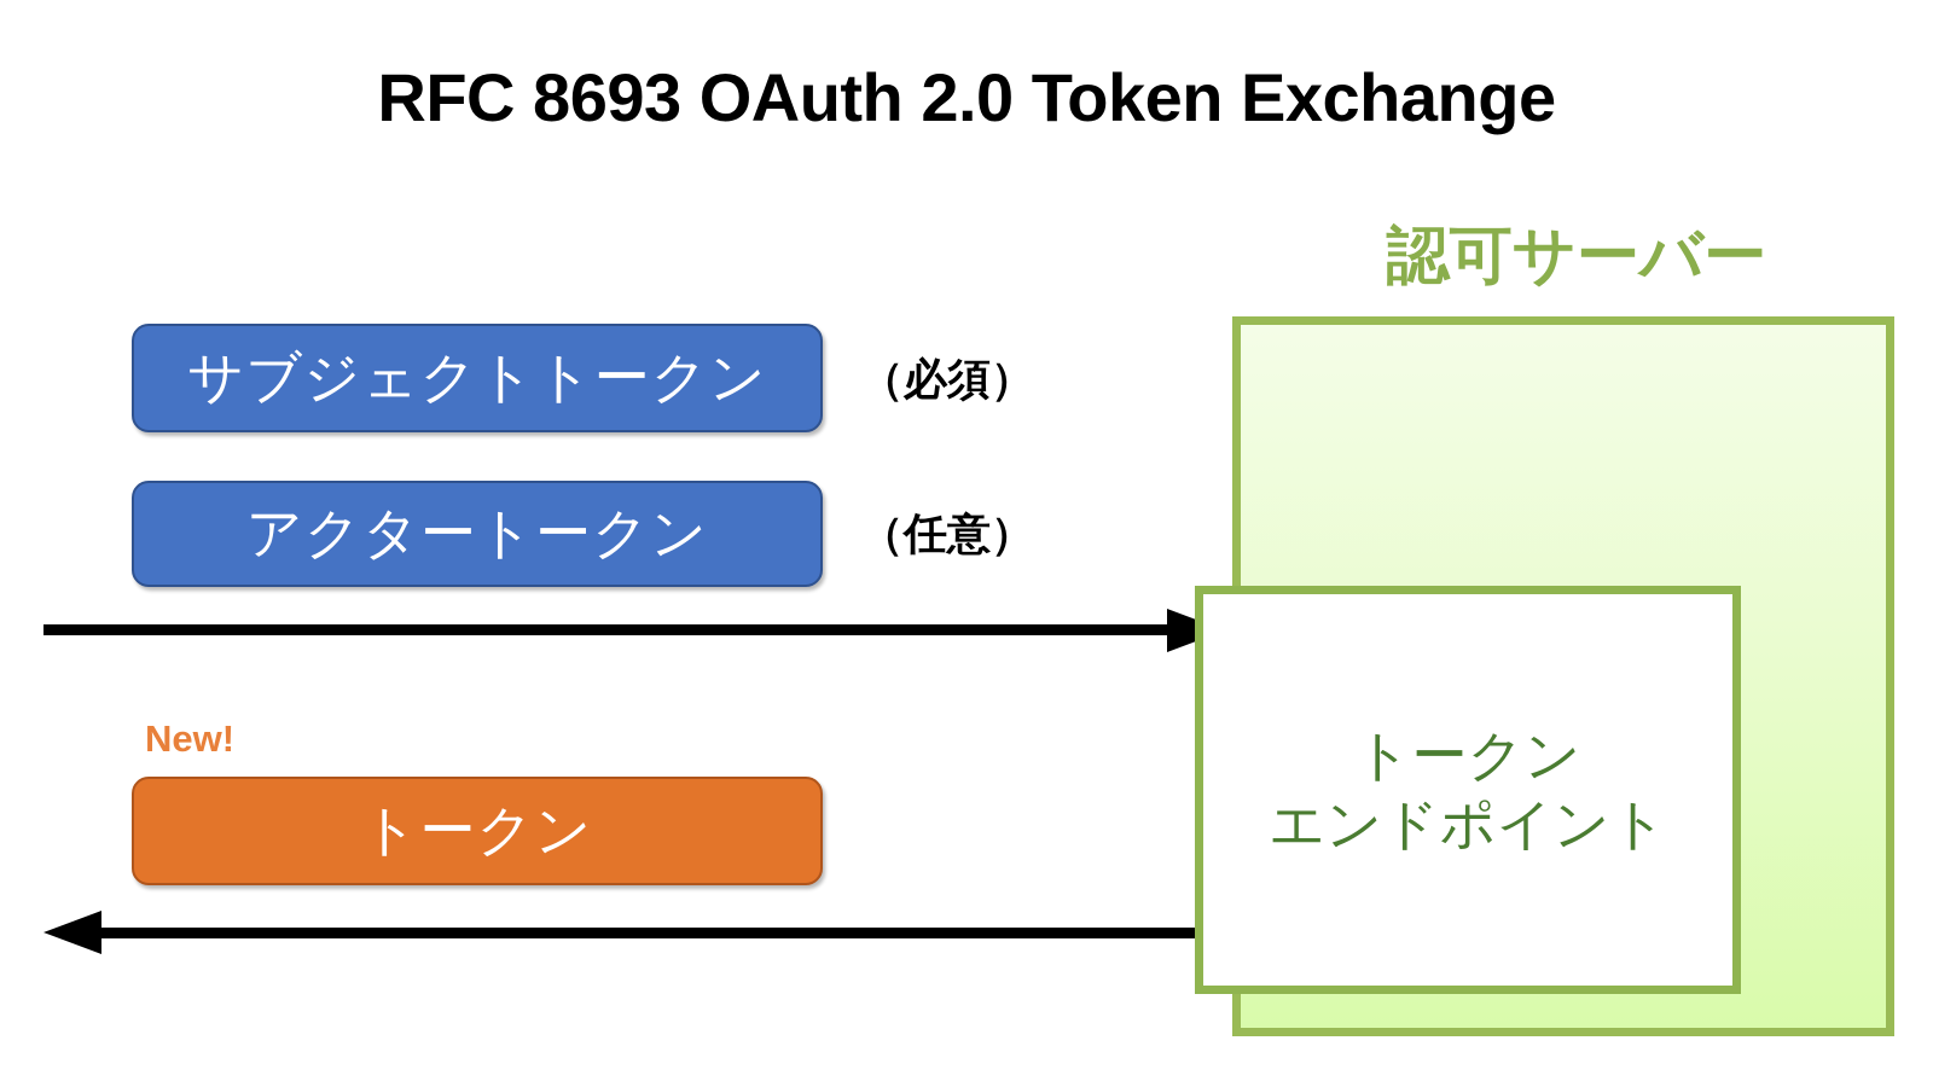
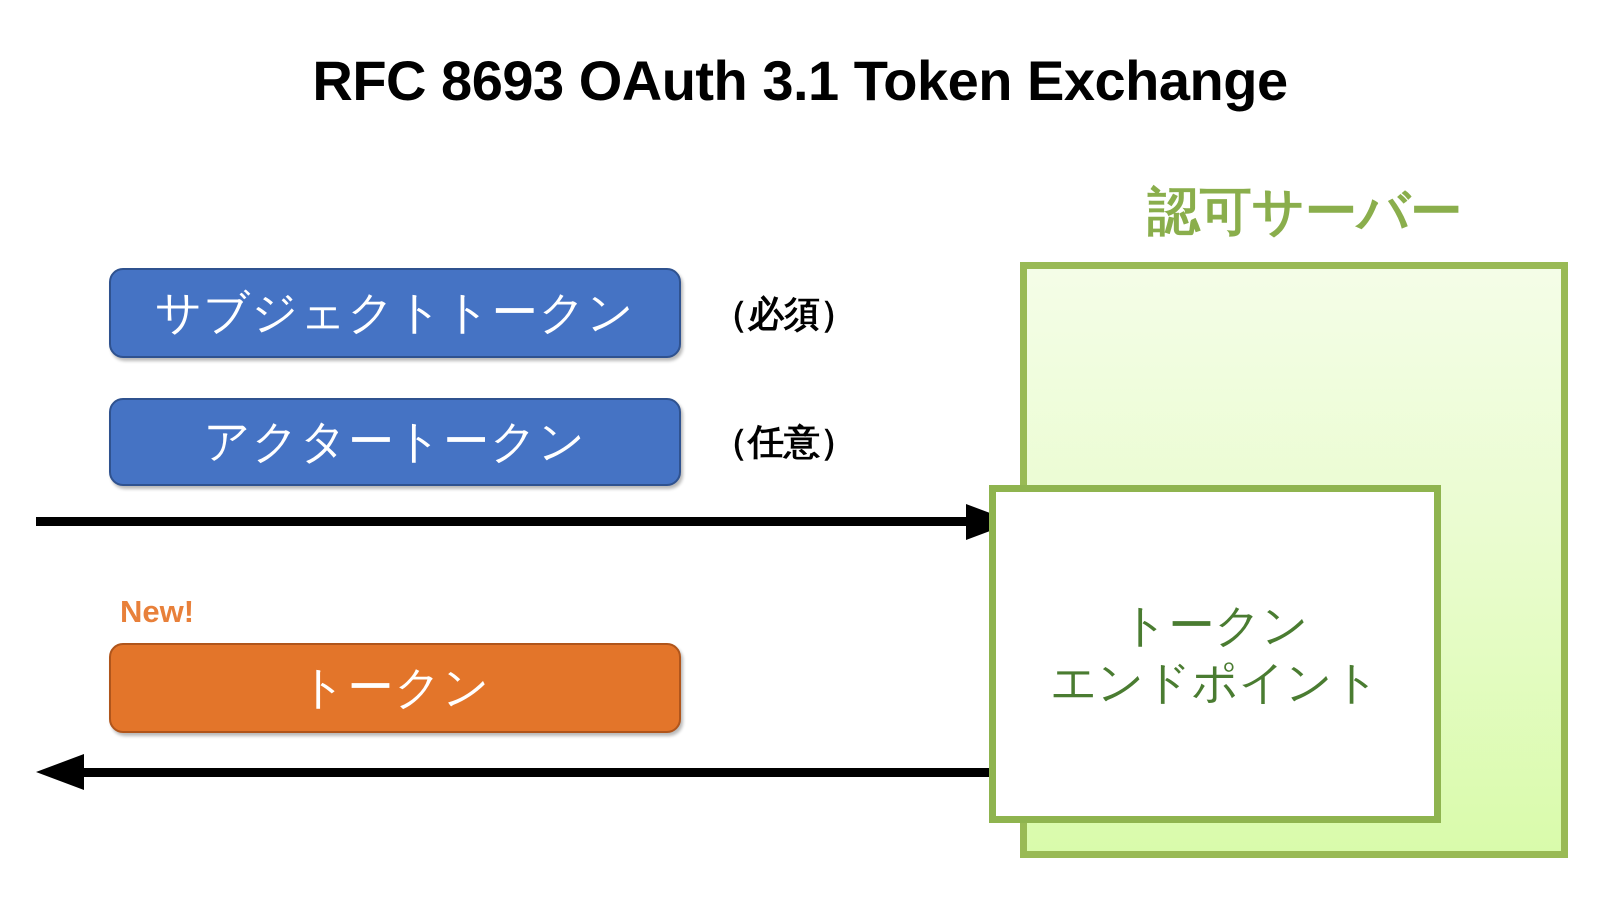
- RFC 8693 OAuth 2.0 Token Exchange
+ RFC 8693 OAuth 3.1 Token Exchange
  認可サーバー
  トークン
  エンドポイント
  サブジェクトトークン
  （必須）
  アクタートークン
  （任意）
  New!
  トークン
